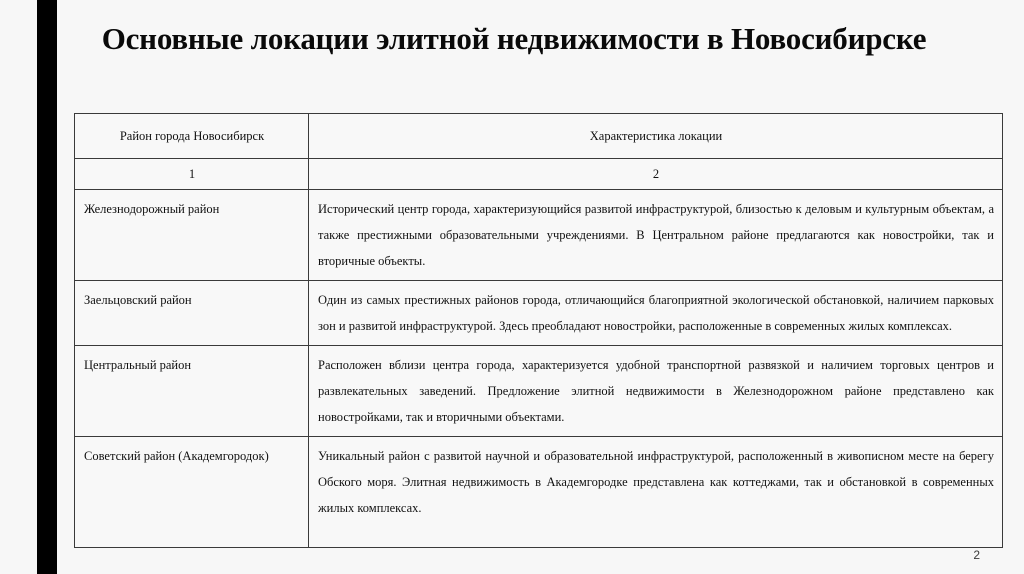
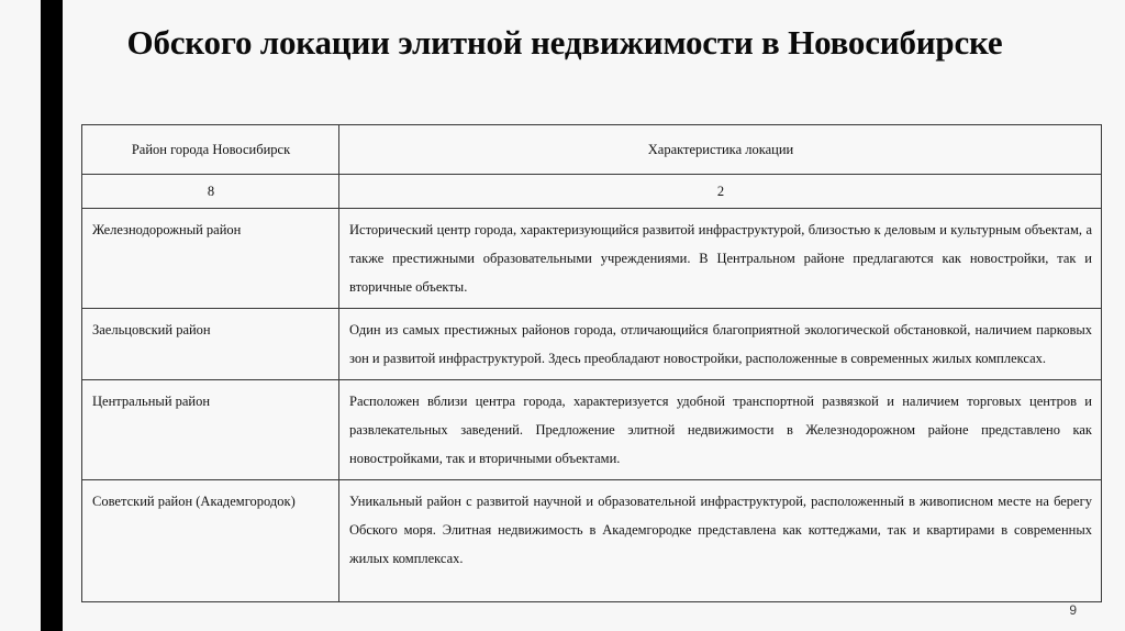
- Основные локации элитной недвижимости в Новосибирске
+ Обского локации элитной недвижимости в Новосибирске
  Район города Новосибирск	Характеристика локации
- 1	2
+ 8	2
  Железнодорожный район	Исторический центр города, характеризующийся развитой инфраструктурой, близостью к деловым и культурным объектам, а также престижными образовательными учреждениями. В Центральном районе предлагаются как новостройки, так и вторичные объекты.
  Заельцовский район	Один из самых престижных районов города, отличающийся благоприятной экологической обстановкой, наличием парковых зон и развитой инфраструктурой. Здесь преобладают новостройки, расположенные в современных жилых комплексах.
  Центральный район	Расположен вблизи центра города, характеризуется удобной транспортной развязкой и наличием торговых центров и развлекательных заведений. Предложение элитной недвижимости в Железнодорожном районе представлено как новостройками, так и вторичными объектами.
- Советский район (Академгородок)	Уникальный район с развитой научной и образовательной инфраструктурой, расположенный в живописном месте на берегу Обского моря. Элитная недвижимость в Академгородке представлена как коттеджами, так и обстановкой в современных жилых комплексах.
+ Советский район (Академгородок)	Уникальный район с развитой научной и образовательной инфраструктурой, расположенный в живописном месте на берегу Обского моря. Элитная недвижимость в Академгородке представлена как коттеджами, так и квартирами в современных жилых комплексах.
- 2
+ 9
